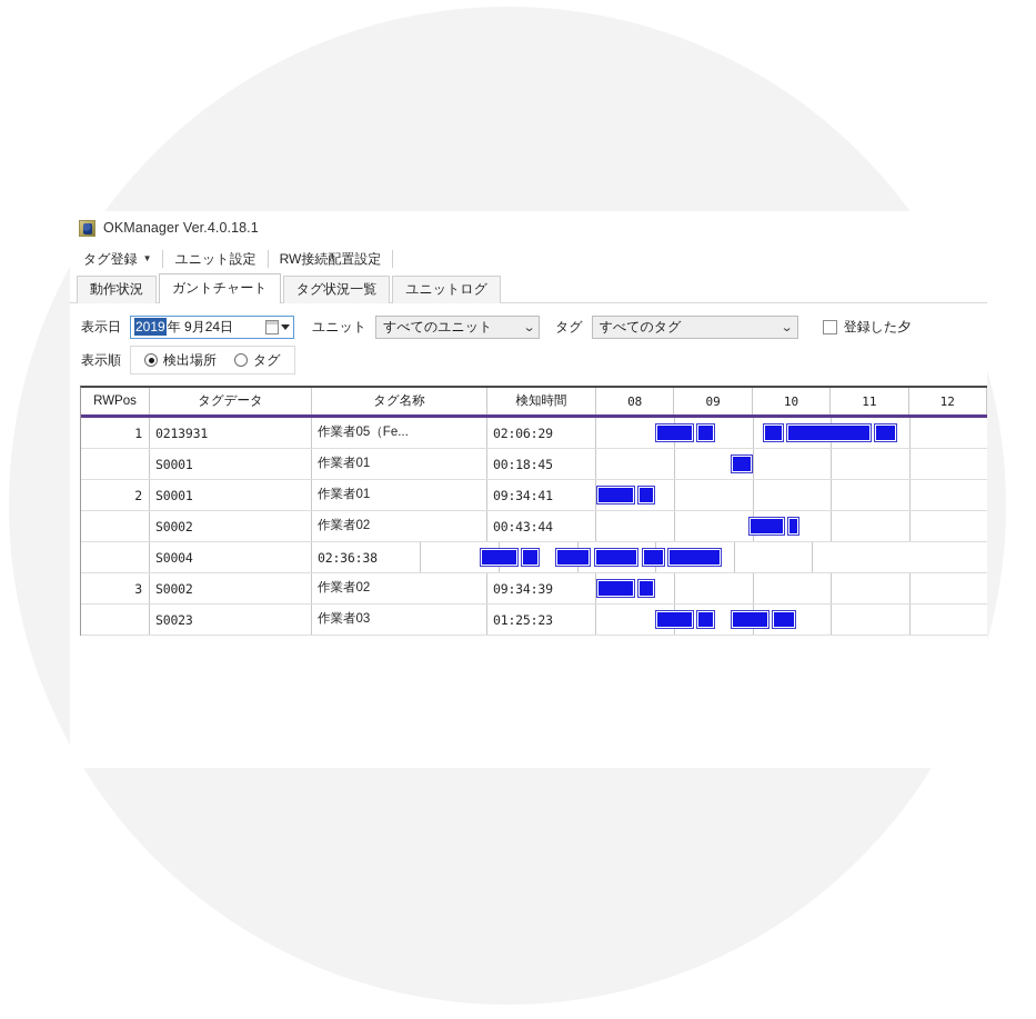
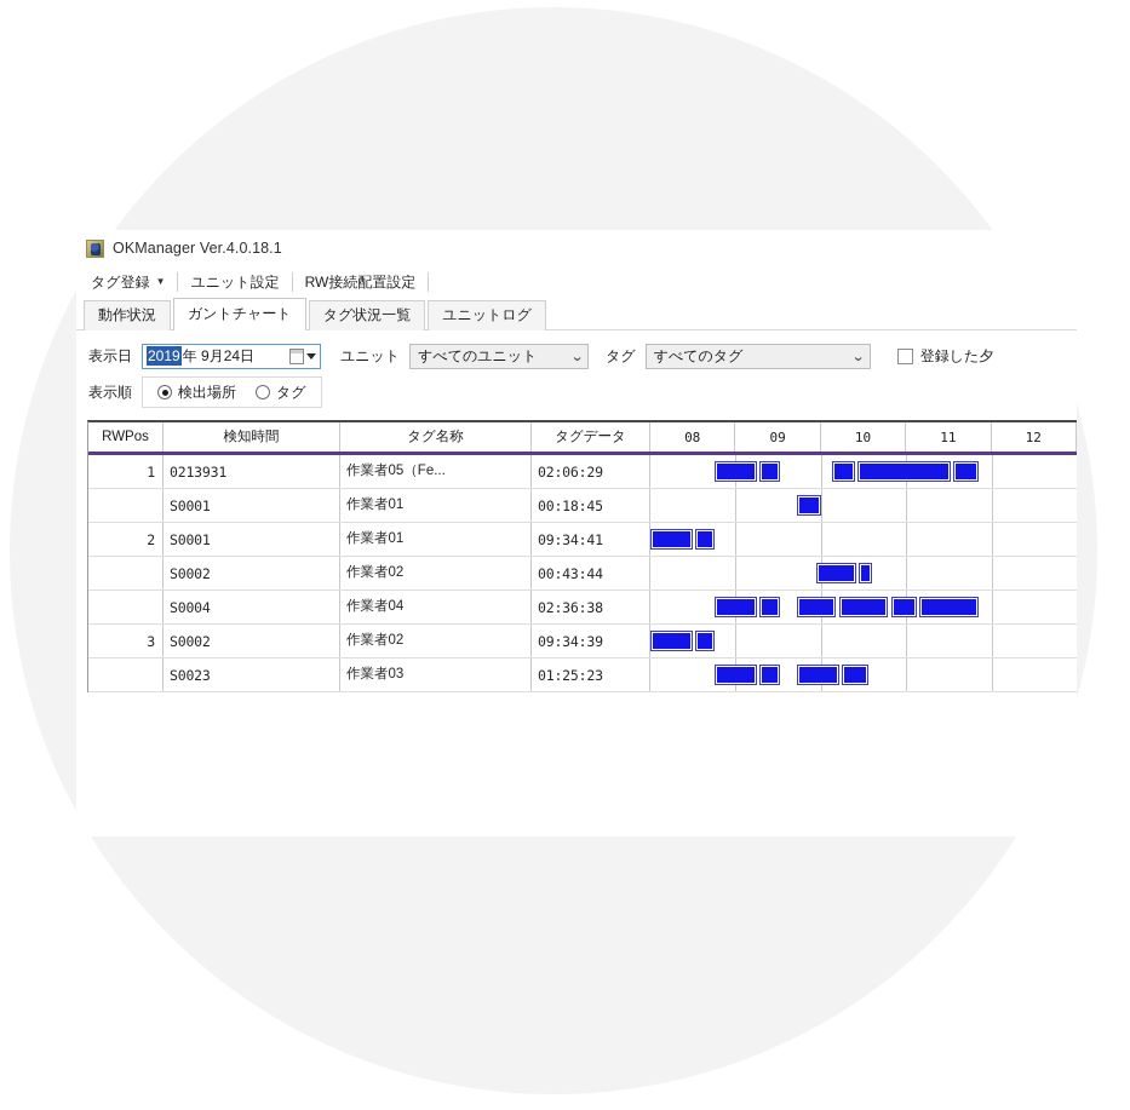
  OKManager Ver.4.0.18.1
  タグ登録
  ▼
  ユニット設定
  RW接続配置設定
  動作状況
  ガントチャート
  タグ状況一覧
  ユニットログ
  表示日
  2019
  年 9月24日
  ユニット
  すべてのユニット
  ⌄
  タグ
  すべてのタグ
  ⌄
  登録した夕
  表示順
  検出場所
  タグ
  RWPos
- タグデータ
+ 検知時間
  タグ名称
- 検知時間
+ タグデータ
  08
  09
  10
  11
  12
  1
  0213931
  作業者05（Fe...
  02:06:29
  S0001
  作業者01
  00:18:45
  2
  S0001
  作業者01
  09:34:41
  S0002
  作業者02
  00:43:44
  S0004
+ 作業者04
  02:36:38
  3
  S0002
  作業者02
  09:34:39
  S0023
  作業者03
  01:25:23
